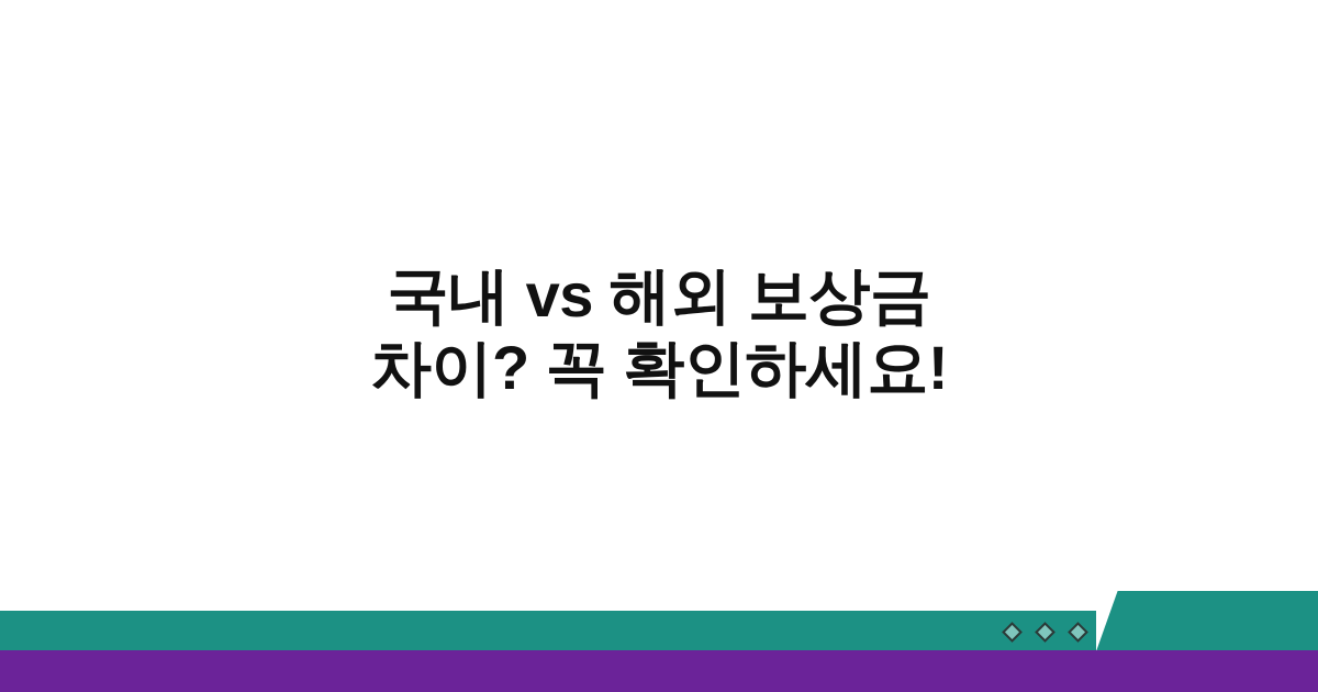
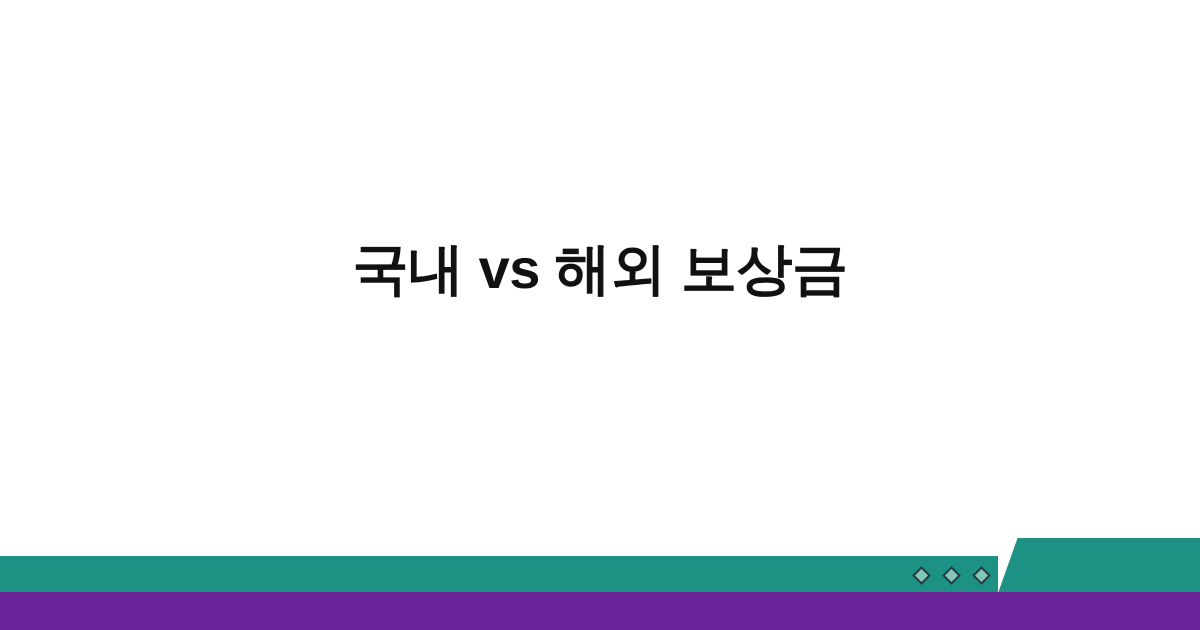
  국내 vs 해외 보상금
- 차이? 꼭 확인하세요!
